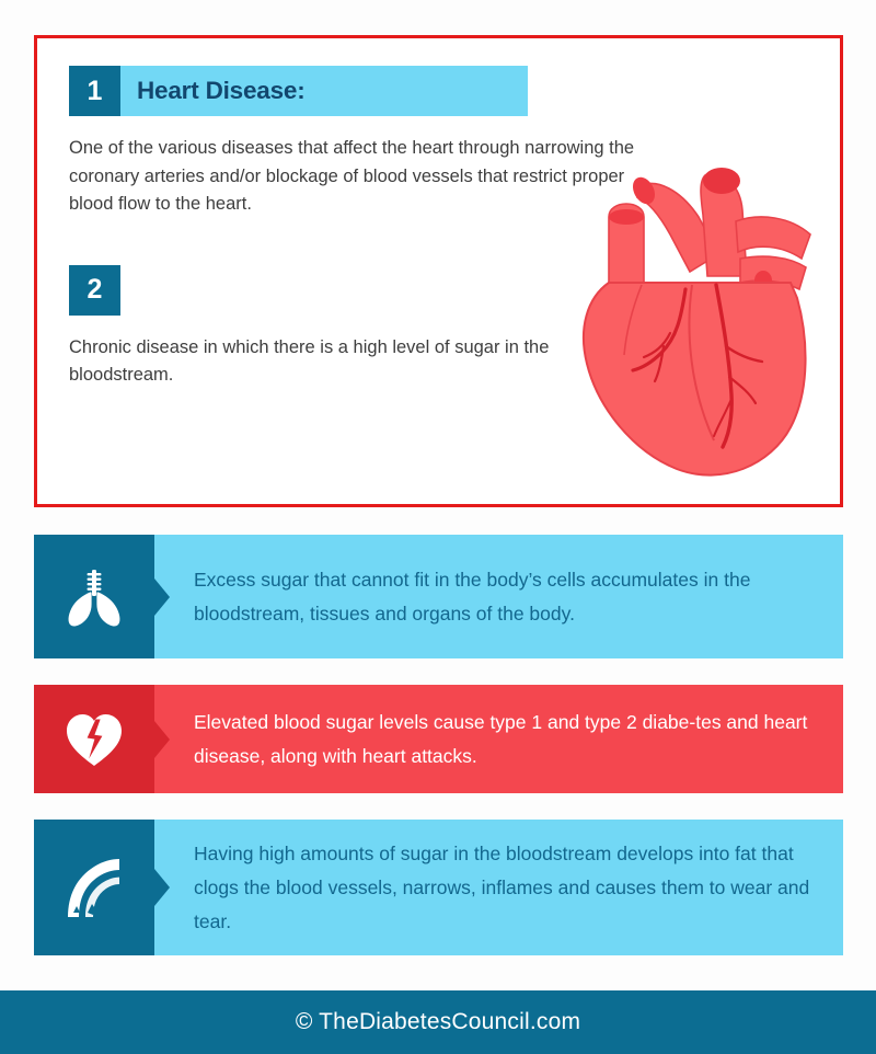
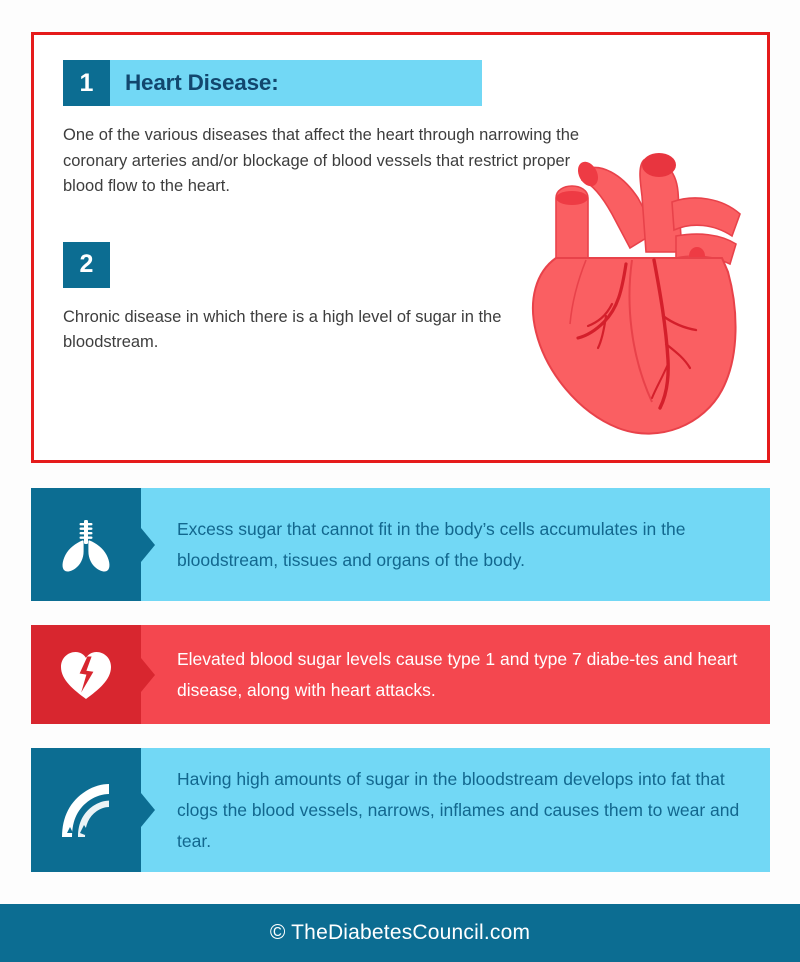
  1
  Heart Disease:
  One of the various diseases that affect the heart through narrowing the coronary arteries and/or blockage of blood vessels that restrict proper blood flow to the heart.
  2
  Chronic disease in which there is a high level of sugar in the bloodstream.
  Excess sugar that cannot fit in the body’s cells accumulates in the bloodstream, tissues and organs of the body.
- Elevated blood sugar levels cause type 1 and type 2 diabe-tes and heart disease, along with heart attacks.
+ Elevated blood sugar levels cause type 1 and type 7 diabe-tes and heart disease, along with heart attacks.
  Having high amounts of sugar in the bloodstream develops into fat that clogs the blood vessels, narrows, inflames and causes them to wear and tear.
  © TheDiabetesCouncil.com
